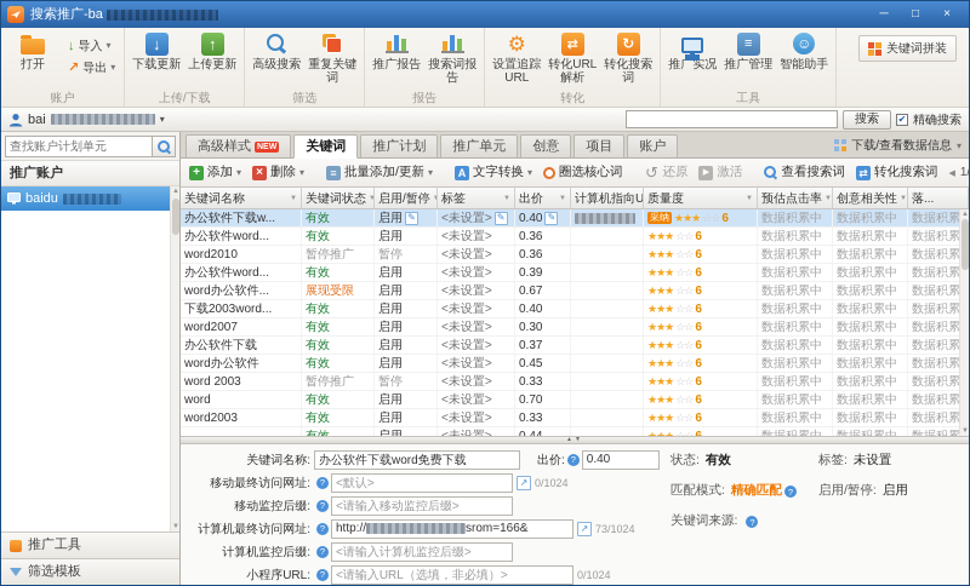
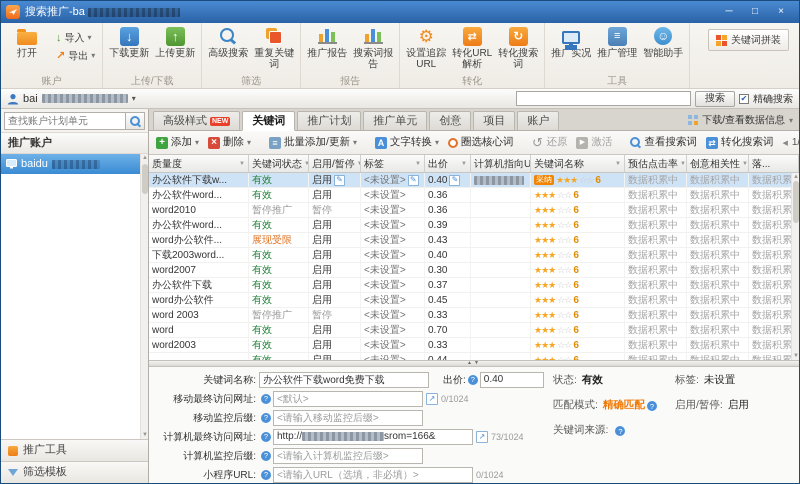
  搜索推广-ba
  ─
  □
  ×
  打开
  ↓
  导入
  ▾
  ↗
  导出
  ▾
  账户
  ↓
  下载更新
  ↑
  上传更新
  上传/下载
  高级搜索
  重复关键词
  筛选
  推广报告
  搜索词报告
  报告
  ⚙
  设置追踪URL
  ⇄
  转化URL解析
  ↻
  转化搜索词
  转化
  推广实况
  ≡
  推广管理
  ☺
  智能助手
  工具
  关键词拼装
  bai
  ▾
  搜索
  ✔
  精确搜索
  查找账户计划单元
  推广账户
  baidu
  推广工具
  筛选模板
  高级样式
  关键词
  推广计划
  推广单元
  创意
  项目
  账户
  下载/查看数据信息
  ▾
  +
  添加
  ▾
  ×
  删除
  ▾
  ≡
  批量添加/更新
  ▾
  A
  文字转换
  ▾
  圈选核心词
  ↺
  还原
  激活
  查看搜索词
  ⇄
  转化搜索词
- 关键词名称
+ 质量度
  关键词状态
  启用/暂停
  标签
  出价
- 质量度
+ 关键词名称
  预估点击率
  创意相关性
  落...
  办公软件下载w...
  有效
  启用
  ✎
  <未设置>
  ✎
  0.40
  ✎
  采纳
  ★★★
  6
  数据积累中
  数据积累中
  数据积累
  办公软件word...
  有效
  启用
  <未设置>
  0.36
  ★★★
  ☆☆
  6
  数据积累中
  数据积累中
  数据积累
  word2010
  暂停推广
  暂停
  <未设置>
  0.36
  ★★★
  ☆☆
  6
  数据积累中
  数据积累中
  数据积累
  办公软件word...
  有效
  启用
  <未设置>
  0.39
  ★★★
  ☆☆
  6
  数据积累中
  数据积累中
  数据积累
  word办公软件...
  展现受限
  启用
  <未设置>
- 0.67
+ 0.43
  ★★★
  ☆☆
  6
  数据积累中
  数据积累中
  数据积累
  下载2003word...
  有效
  启用
  <未设置>
  0.40
  ★★★
  ☆☆
  6
  数据积累中
  数据积累中
  数据积累
  word2007
  有效
  启用
  <未设置>
  0.30
  ★★★
  ☆☆
  6
  数据积累中
  数据积累中
  数据积累
  办公软件下载
  有效
  启用
  <未设置>
  0.37
  ★★★
  ☆☆
  6
  数据积累中
  数据积累中
  数据积累
  word办公软件
  有效
  启用
  <未设置>
  0.45
  ★★★
  ☆☆
  6
  数据积累中
  数据积累中
  数据积累
  word 2003
  暂停推广
  暂停
  <未设置>
  0.33
  ★★★
  ☆☆
  6
  数据积累中
  数据积累中
  数据积累
  word
  有效
  启用
  <未设置>
  0.70
  ★★★
  ☆☆
  6
  数据积累中
  数据积累中
  数据积累
  word2003
  有效
  启用
  <未设置>
  0.33
  ★★★
  ☆☆
  6
  数据积累中
  数据积累中
  数据积累
  关键词名称:
  办公软件下载word免费下载
  出价:
  ?
  0.40
  移动最终访问网址:
  ?
  <默认>
  ↗
  0/1024
  移动监控后缀:
  ?
  <请输入移动监控后缀>
  计算机最终访问网址:
  ?
  http://
  srom=166&
  ↗
  73/1024
  计算机监控后缀:
  ?
  <请输入计算机监控后缀>
  小程序URL:
  ?
  <请输入URL（选填，非必填）>
  0/1024
  状态:
  有效
  标签:
  未设置
  匹配模式:
  精确匹配
  ?
  启用/暂停:
  启用
  关键词来源:
  ?
